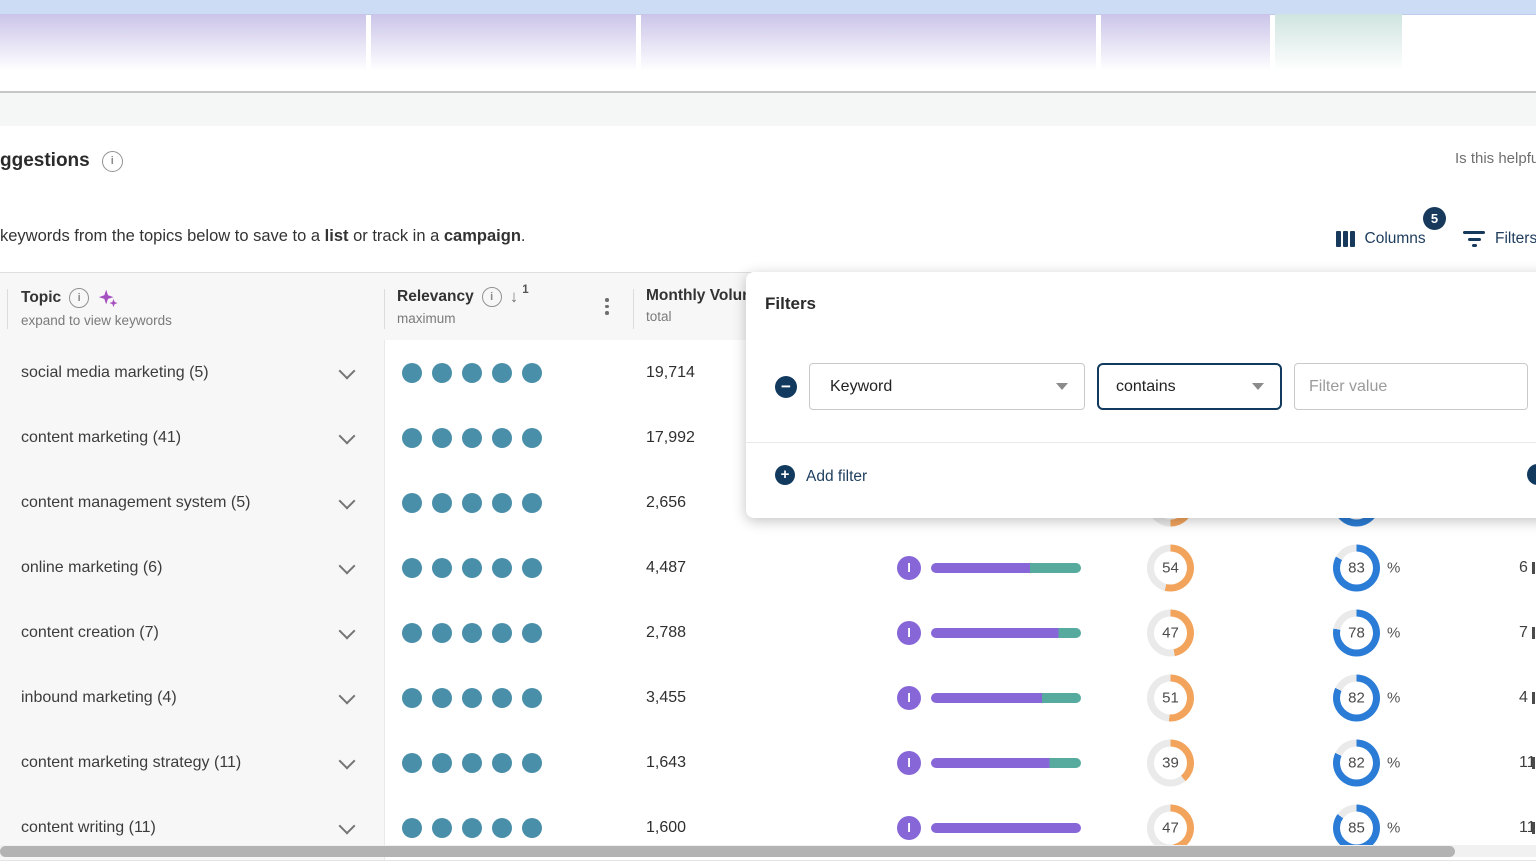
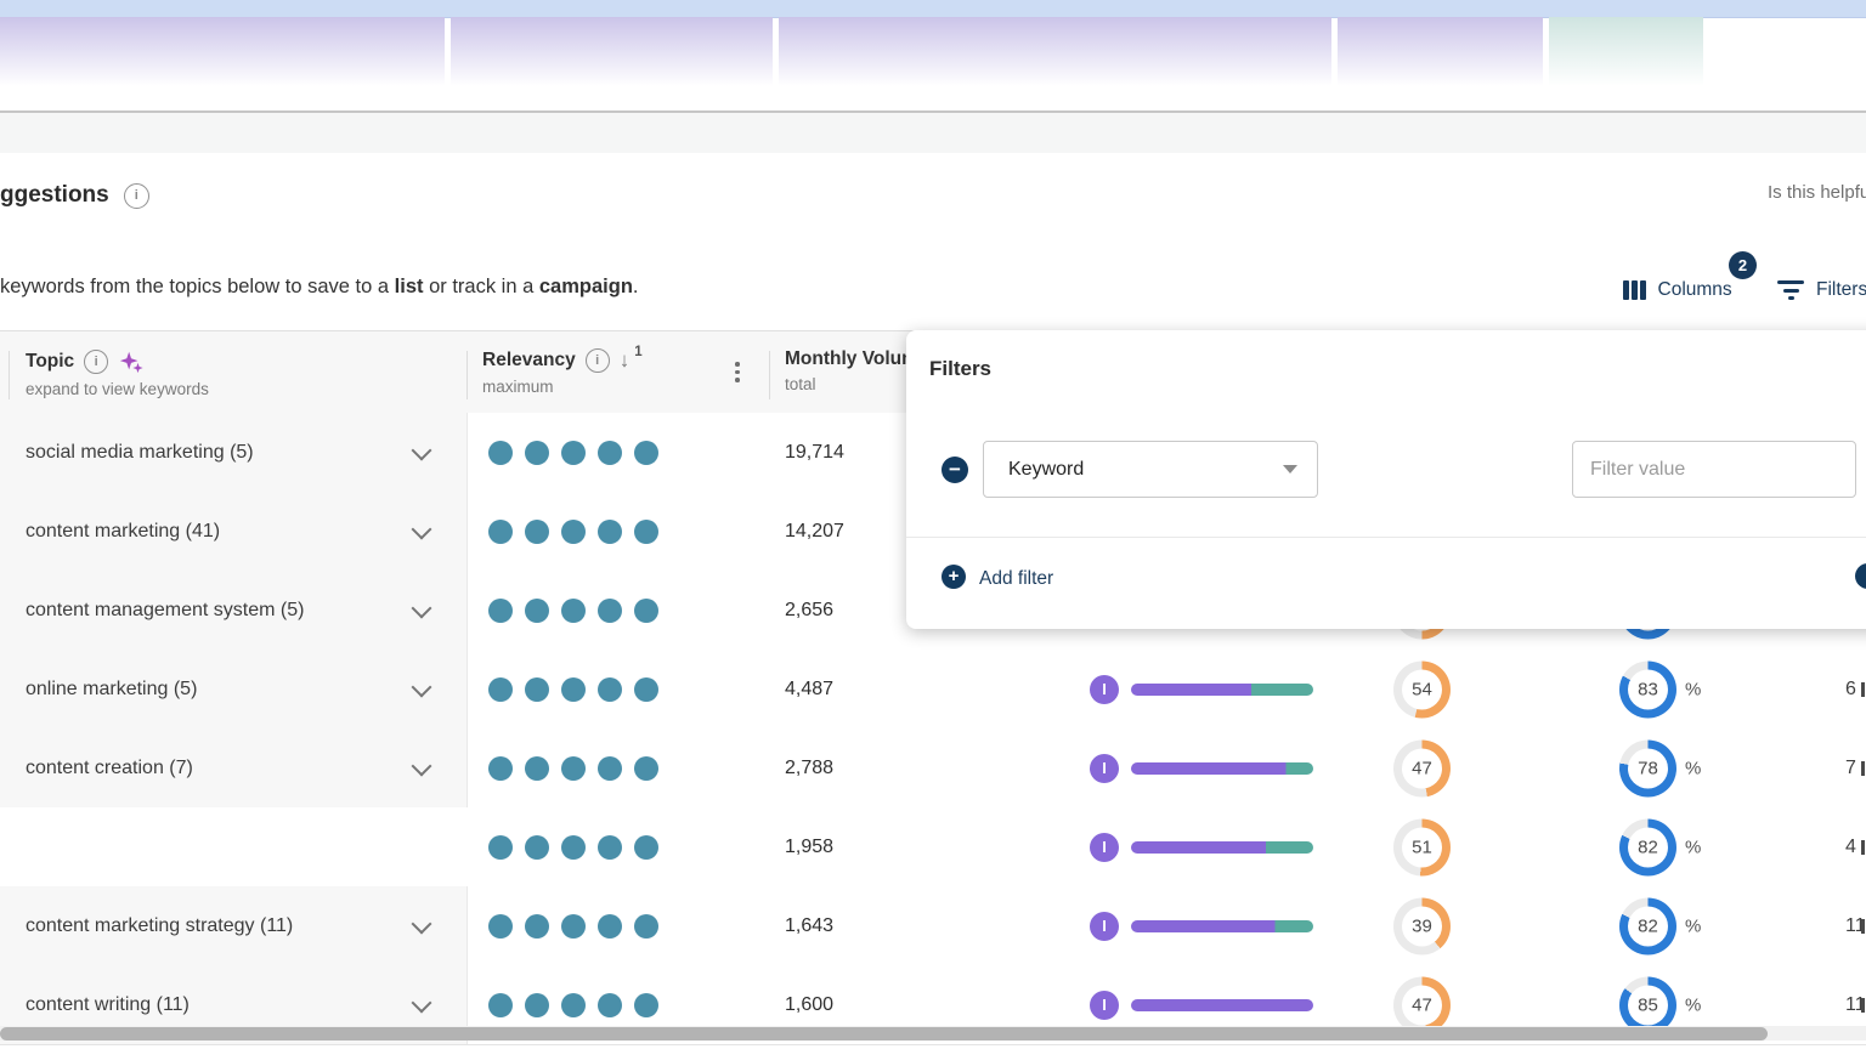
  ggestions
  i
  Is this helpfu
  keywords from the topics below to save to a list or track in a campaign.
  Columns
- 5
+ 2
  Filters
  Topic
  i
  expand to view keywords
  Relevancy
  i
  ↓
  1
  maximum
  Monthly Volu
  total
  social media marketing (5)
  19,714
  content marketing (41)
- 17,992
+ 14,207
  content management system (5)
  2,656
- online marketing (6)
+ online marketing (5)
  4,487
  I
  54
  83
  %
  6
  content creation (7)
  2,788
  I
  47
  78
  %
  7
- inbound marketing (4)
- 3,455
+ 1,958
  I
  51
  82
  %
  4
  content marketing strategy (11)
  1,643
  I
  39
  82
  %
  content writing (11)
  1,600
  I
  47
  85
  %
  Filters
  −
  Keyword
- contains
  Filter value
  +
  Add filter
